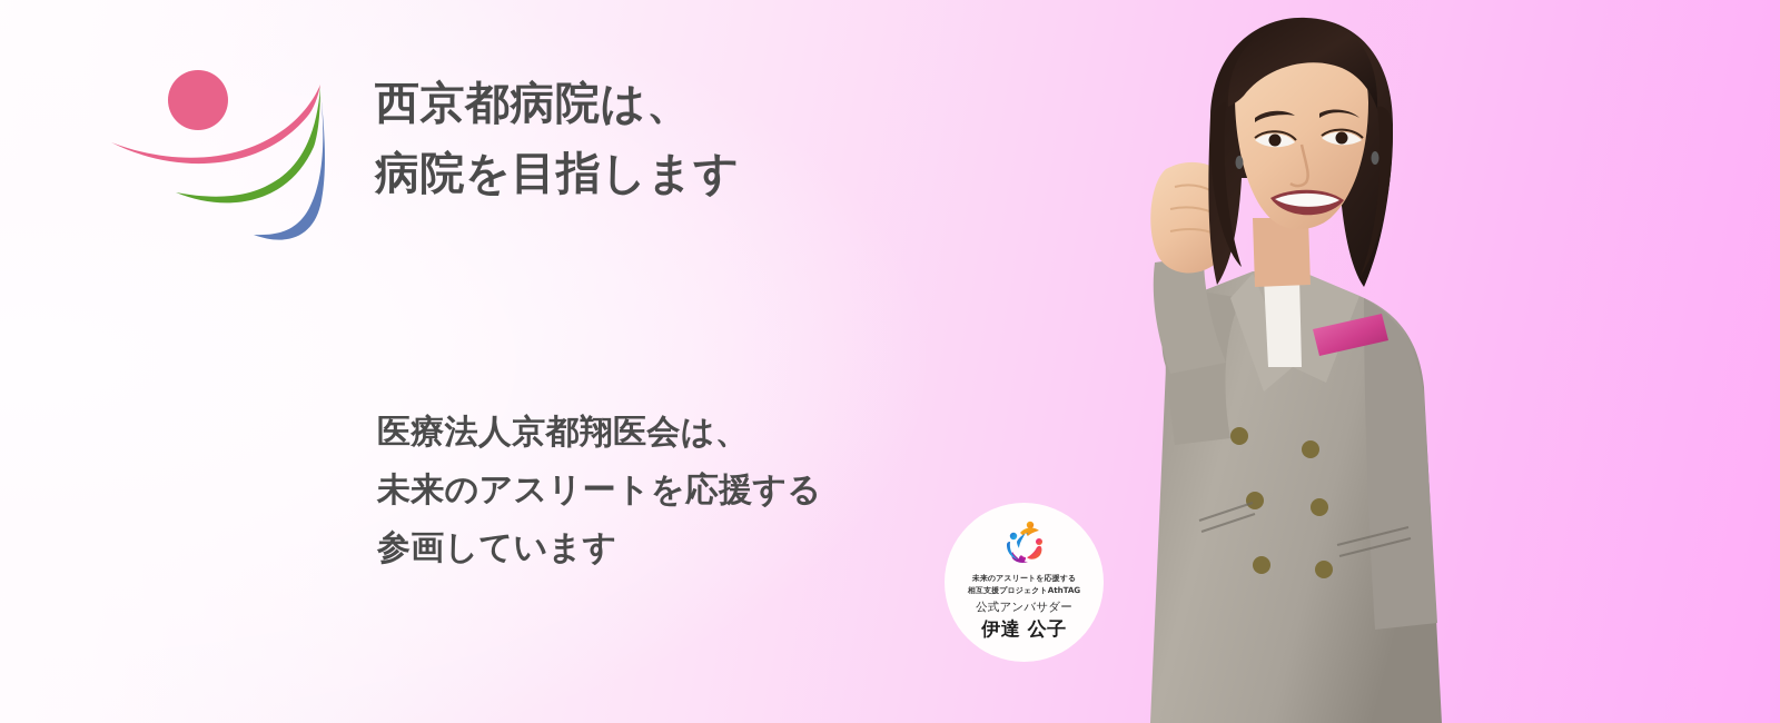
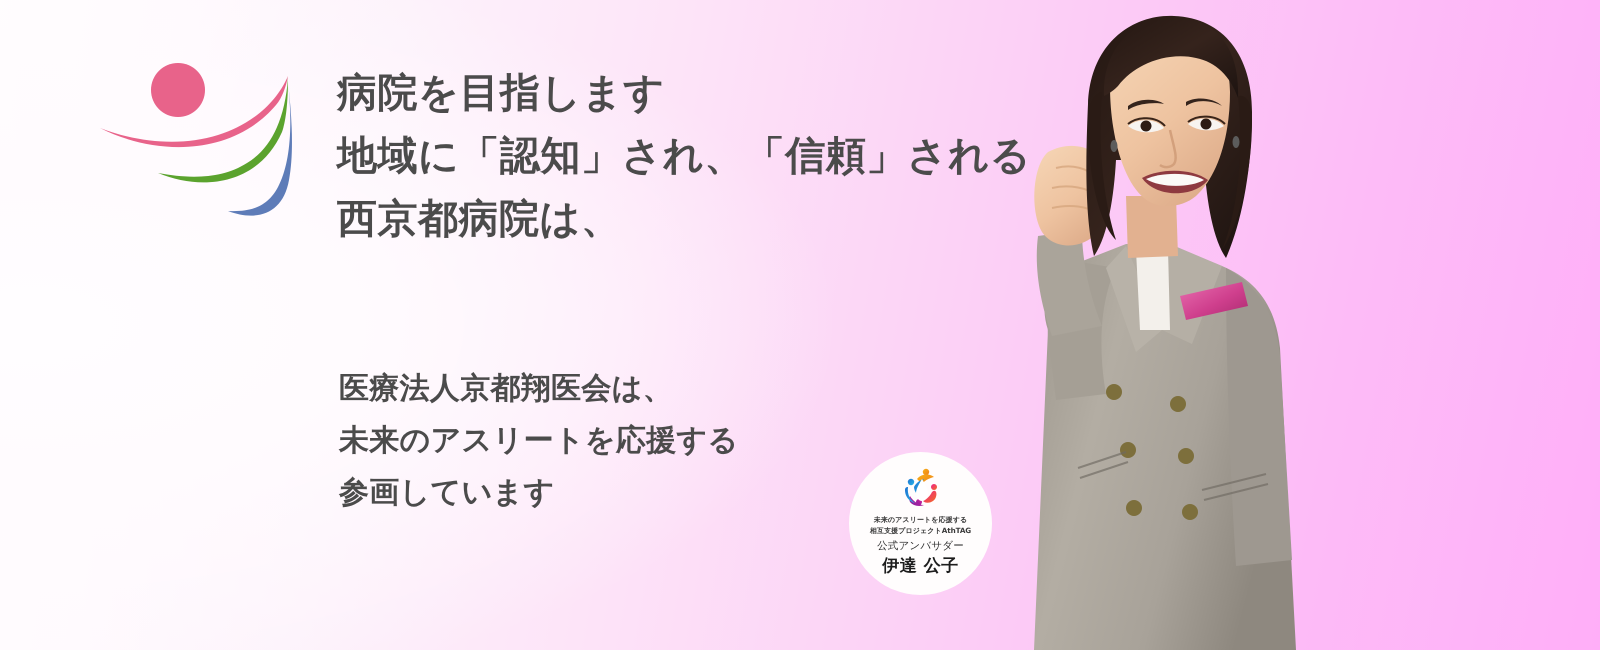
- 西京都病院は、
+ 病院を目指します
+ 地域に「認知」され、「信頼」される
- 病院を目指します
+ 西京都病院は、
  医療法人京都翔医会は、
  未来のアスリートを応援する
  参画しています
  未来のアスリートを応援する
  相互支援プロジェクトAthTAG
  公式アンバサダー
  伊達 公子
